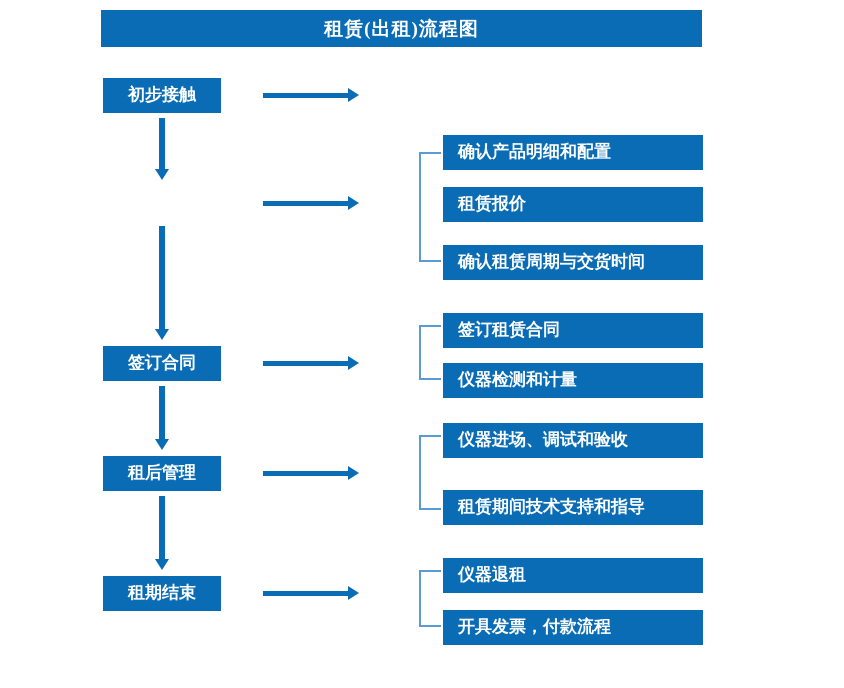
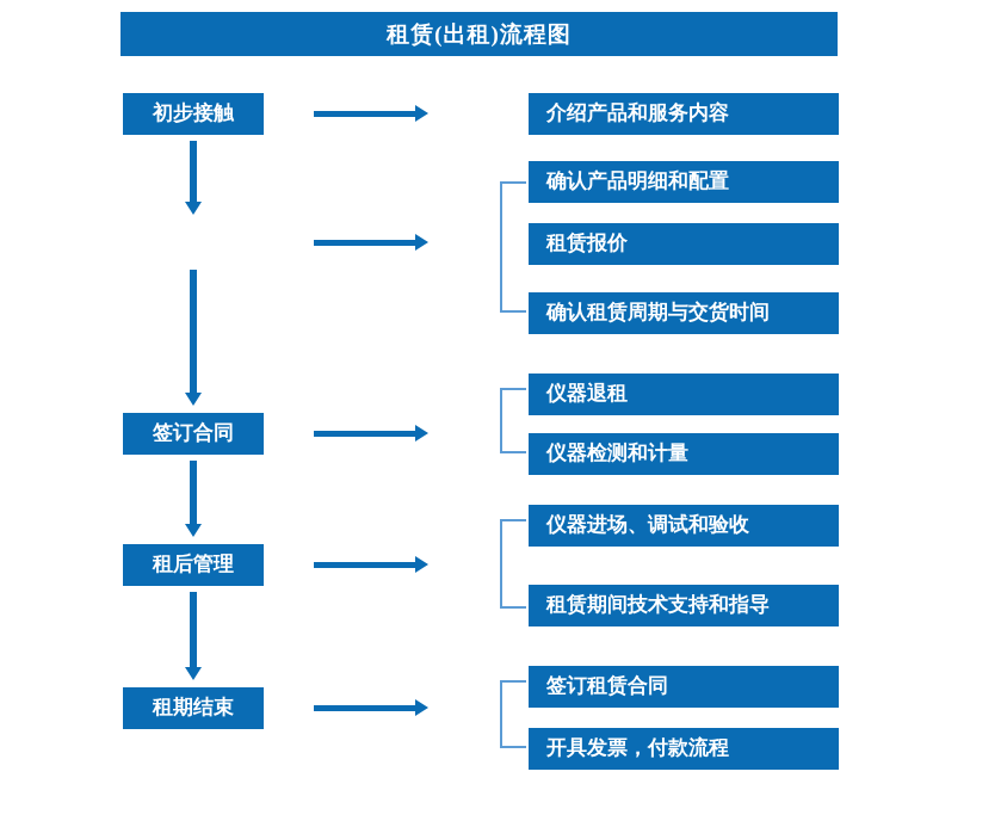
  租赁(出租)流程图
  初步接触
  签订合同
  租后管理
  租期结束
+ 介绍产品和服务内容
  确认产品明细和配置
  租赁报价
  确认租赁周期与交货时间
- 签订租赁合同
+ 仪器退租
  仪器检测和计量
  仪器进场、调试和验收
  租赁期间技术支持和指导
- 仪器退租
+ 签订租赁合同
  开具发票，付款流程
